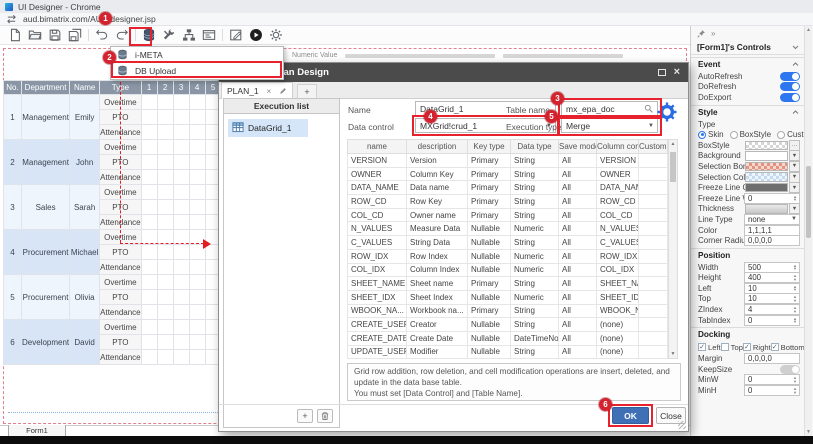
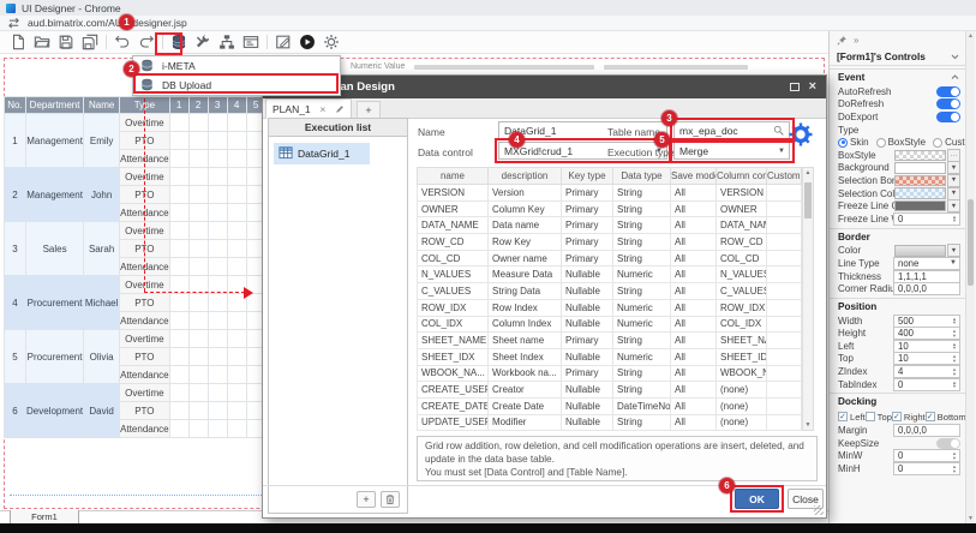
  UI Designer - Chrome
  aud.bimatrix.com/Adesigner.jsp
  No.	Department	Name	Type	1	2	3	4	5
  1	Management	Emily	Overtime
  PTO
  Attendance
  2	Management	John	Overtime
  PTO
  Attendance
  3	Sales	Sarah	Overtime
  PTO
  Attendance
  4	Procurement	Michael	Overtime
  PTO
  Attendance
  5	Procurement	Olivia	Overtime
  PTO
  Attendance
  6	Development	David	Overtime
  PTO
  Attendance
  Form1
  ×
  PLAN_1
  ×
  +
  Execution list
  DataGrid_1
  +
  Name
  DataGrid_1
  Table nam
  mx_epa_doc
  Data control
  MXGrid!crud_1
  Execution type
  Merge
  name	description	Key type	Data type	Save mod	Column con	Custom
  VERSION	Version	Primary	String	All	VERSION
  OWNER	Column Key	Primary	String	All	OWNER
  DATA_NAME	Data name	Primary	String	All	DATA_NA
  ROW_CD	Row Key	Primary	String	All	ROW_CD
  COL_CD	Owner name	Primary	String	All	COL_CD
  N_VALUES	Measure Data	Nullable	Numeric	All	N_VALUE
  C_VALUES	String Data	Nullable	String	All	C_VALUE
  ROW_IDX	Row Index	Nullable	Numeric	All	ROW_IDX
  COL_IDX	Column Index	Nullable	Numeric	All	COL_IDX
  SHEET_NAME	Sheet name	Primary	String	All	SHEET_N
  SHEET_IDX	Sheet Index	Nullable	Numeric	All	SHEET_ID
  WBOOK_NA...	Workbook na...	Primary	String	All	WBOOK_N
  CREATE_USE	Creator	Nullable	String	All	(none)
  CREATE_DATE	Create Date	Nullable	DateTimeNo	All	(none)
  UPDATE_USE	Modifier	Nullable	String	All	(none)
  Grid row addition, row deletion, and cell modification operations are insert, deleted, and update in the data base table.
  You must set [Data Control] and [Table Name].
  OK
  Close
  i-META
  DB Upload
  »
  [Form1]'s Controls
  Event
  AutoRefresh
  DoRefresh
  DoExport
- Style
  Type
  Skin
  BoxStyle
  BoxStyle
  Background
  Selection Bo
  Selection Co
  0
+ Border
- Thickness
+ Color
  Line Type
  none
- Color
+ Thickness
  1,1,1,1
  Corner Radi
  0,0,0,0
  Position
  Width
  500
  Height
  400
  Left
  10
  Top
  10
  ZIndex
  4
  TabIndex
  0
  Docking
  Left
  Top
  Right
  Bottom
  Margin
  0,0,0,0
  KeepSize
  MinW
  0
  MinH
  0
  1
  2
  3
  4
  5
  6
